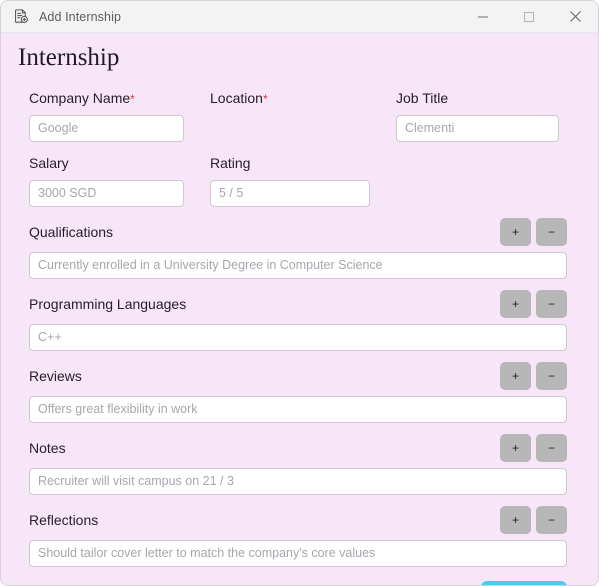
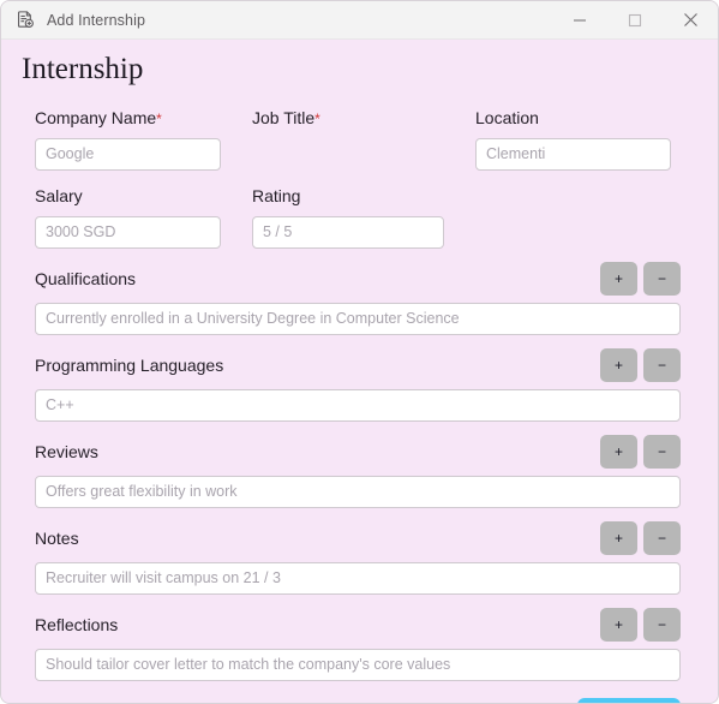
  Add Internship
  Internship
  Company Name*
  Google
- Location*
+ Job Title*
- Job Title
+ Location
  Clementi
  Salary
  3000 SGD
  Rating
  5 / 5
  Qualifications
  +
  −
  Currently enrolled in a University Degree in Computer Science
  Programming Languages
  +
  −
  C++
  Reviews
  +
  −
  Offers great flexibility in work
  Notes
  +
  −
  Recruiter will visit campus on 21 / 3
  Reflections
  +
  −
  Should tailor cover letter to match the company's core values
